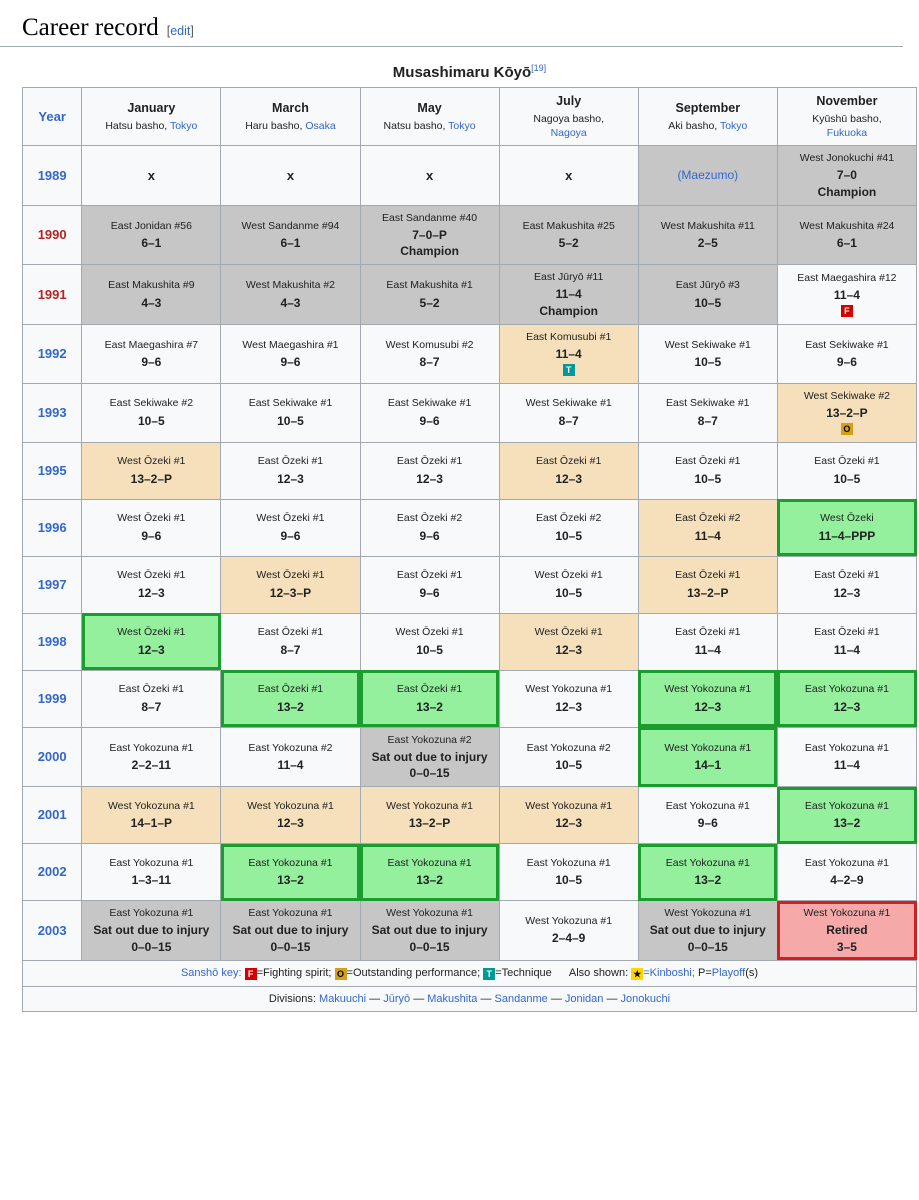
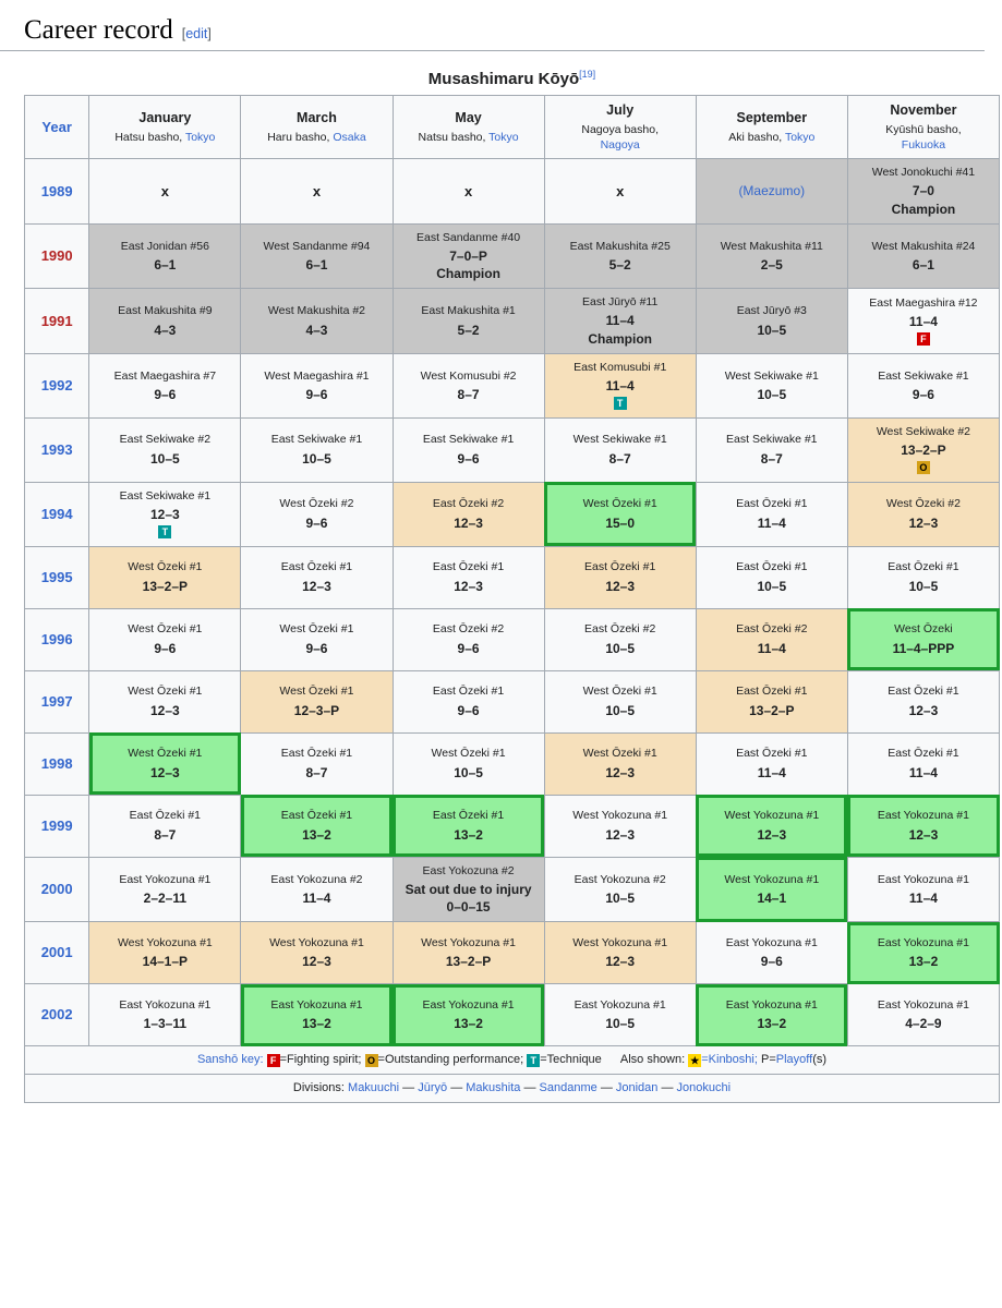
  Career record [edit]
  Musashimaru Kōyō[19]
  Year	January Hatsu basho, Tokyo	March Haru basho, Osaka	May Natsu basho, Tokyo	July Nagoya basho,Nagoya	September Aki basho, Tokyo	November Kyūshū basho,Fukuoka
  1989	x	x	x	x	(Maezumo)	West Jonokuchi #417–0Champion
  1990	East Jonidan #566–1	West Sandanme #946–1	East Sandanme #407–0–PChampion	East Makushita #255–2	West Makushita #112–5	West Makushita #246–1
  1991	East Makushita #94–3	West Makushita #24–3	East Makushita #15–2	East Jūryō #1111–4Champion	East Jūryō #310–5	East Maegashira #1211–4F
  1992	East Maegashira #79–6	West Maegashira #19–6	West Komusubi #28–7	East Komusubi #111–4T	West Sekiwake #110–5	East Sekiwake #19–6
  1993	East Sekiwake #210–5	East Sekiwake #110–5	East Sekiwake #19–6	West Sekiwake #18–7	East Sekiwake #18–7	West Sekiwake #213–2–PO
+ 1994	East Sekiwake #112–3T	West Ōzeki #29–6	East Ōzeki #212–3	West Ōzeki #115–0	East Ōzeki #111–4	West Ōzeki #212–3
  1995	West Ōzeki #113–2–P	East Ōzeki #112–3	East Ōzeki #112–3	East Ōzeki #112–3	East Ōzeki #110–5	East Ōzeki #110–5
  1996	West Ōzeki #19–6	West Ōzeki #19–6	East Ōzeki #29–6	East Ōzeki #210–5	East Ōzeki #211–4	West Ōzeki11–4–PPP
  1997	West Ōzeki #112–3	West Ōzeki #112–3–P	East Ōzeki #19–6	West Ōzeki #110–5	East Ōzeki #113–2–P	East Ōzeki #112–3
  1998	West Ōzeki #112–3	East Ōzeki #18–7	West Ōzeki #110–5	West Ōzeki #112–3	East Ōzeki #111–4	East Ōzeki #111–4
  1999	East Ōzeki #18–7	East Ōzeki #113–2	East Ōzeki #113–2	West Yokozuna #112–3	West Yokozuna #112–3	East Yokozuna #112–3
  2000	East Yokozuna #12–2–11	East Yokozuna #211–4	East Yokozuna #2Sat out due to injury0–0–15	East Yokozuna #210–5	West Yokozuna #114–1	East Yokozuna #111–4
  2001	West Yokozuna #114–1–P	West Yokozuna #112–3	West Yokozuna #113–2–P	West Yokozuna #112–3	East Yokozuna #19–6	East Yokozuna #113–2
  2002	East Yokozuna #11–3–11	East Yokozuna #113–2	East Yokozuna #113–2	East Yokozuna #110–5	East Yokozuna #113–2	East Yokozuna #14–2–9
- 2003	East Yokozuna #1Sat out due to injury0–0–15	East Yokozuna #1Sat out due to injury0–0–15	West Yokozuna #1Sat out due to injury0–0–15	West Yokozuna #12–4–9	West Yokozuna #1Sat out due to injury0–0–15	West Yokozuna #1Retired3–5
  Sanshō key: F =Fighting spirit; O =Outstanding performance; T =Technique Also shown: ★ =Kinboshi; P=Playoff(s)
  Divisions: Makuuchi — Jūryō — Makushita — Sandanme — Jonidan — Jonokuchi
